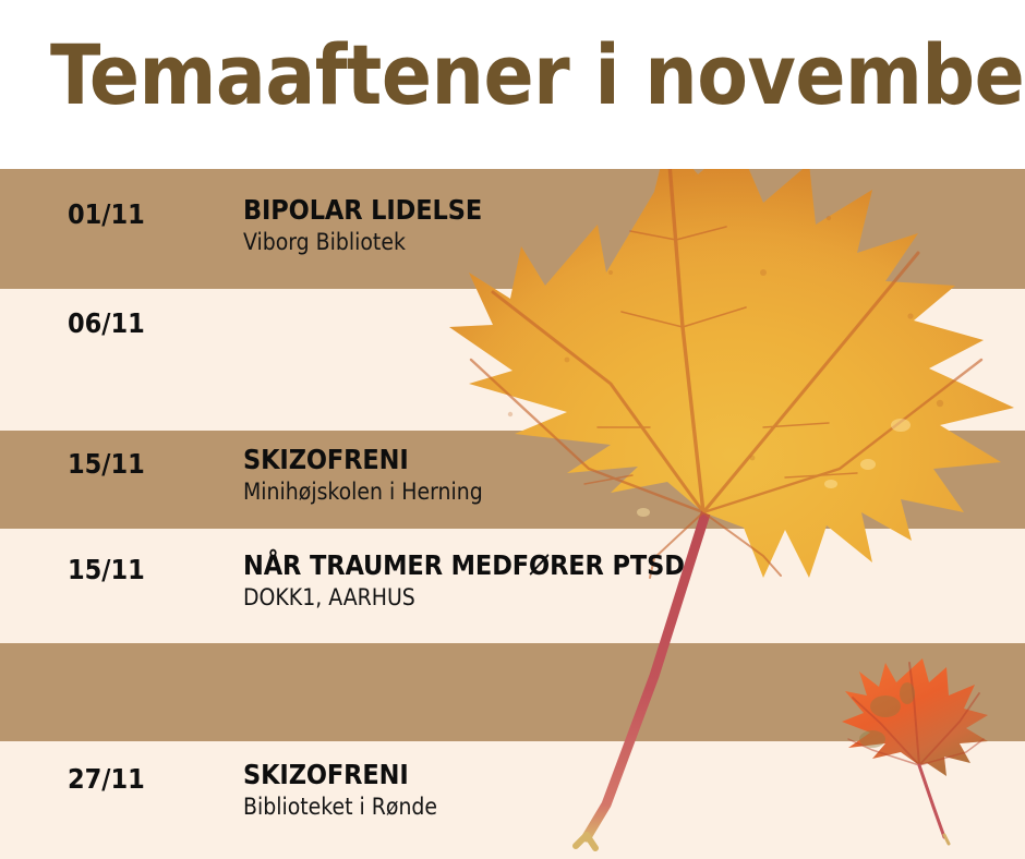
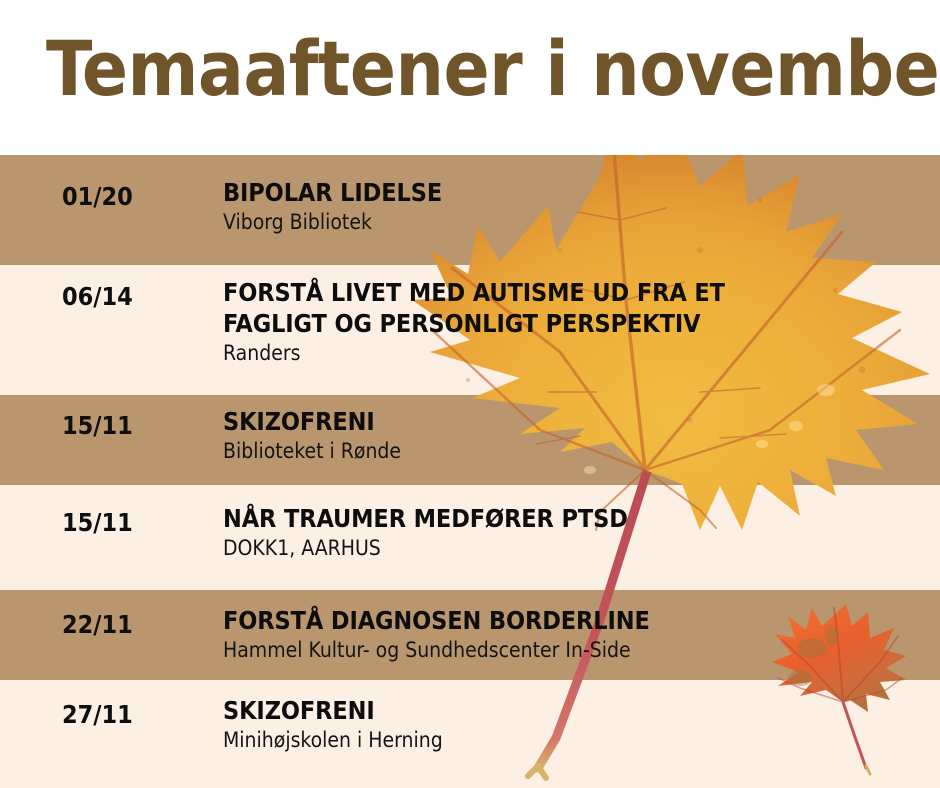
- 01/11
+ 01/20
  BIPOLAR LIDELSE
  Viborg Bibliotek
- 06/11
+ 06/14
+ FORSTÅ LIVET MED AUTISME UD FRA ET
+ FAGLIGT OG PERSONLIGT PERSPEKTIV
+ Randers
  15/11
  SKIZOFRENI
- Minihøjskolen i Herning
+ Biblioteket i Rønde
  15/11
  NÅR TRAUMER MEDFØRER PTSD
  DOKK1, AARHUS
+ 22/11
+ FORSTÅ DIAGNOSEN BORDERLINE
+ Hammel Kultur- og Sundhedscenter In-Side
  27/11
  SKIZOFRENI
- Biblioteket i Rønde
+ Minihøjskolen i Herning
  Temaaftener i novembe
